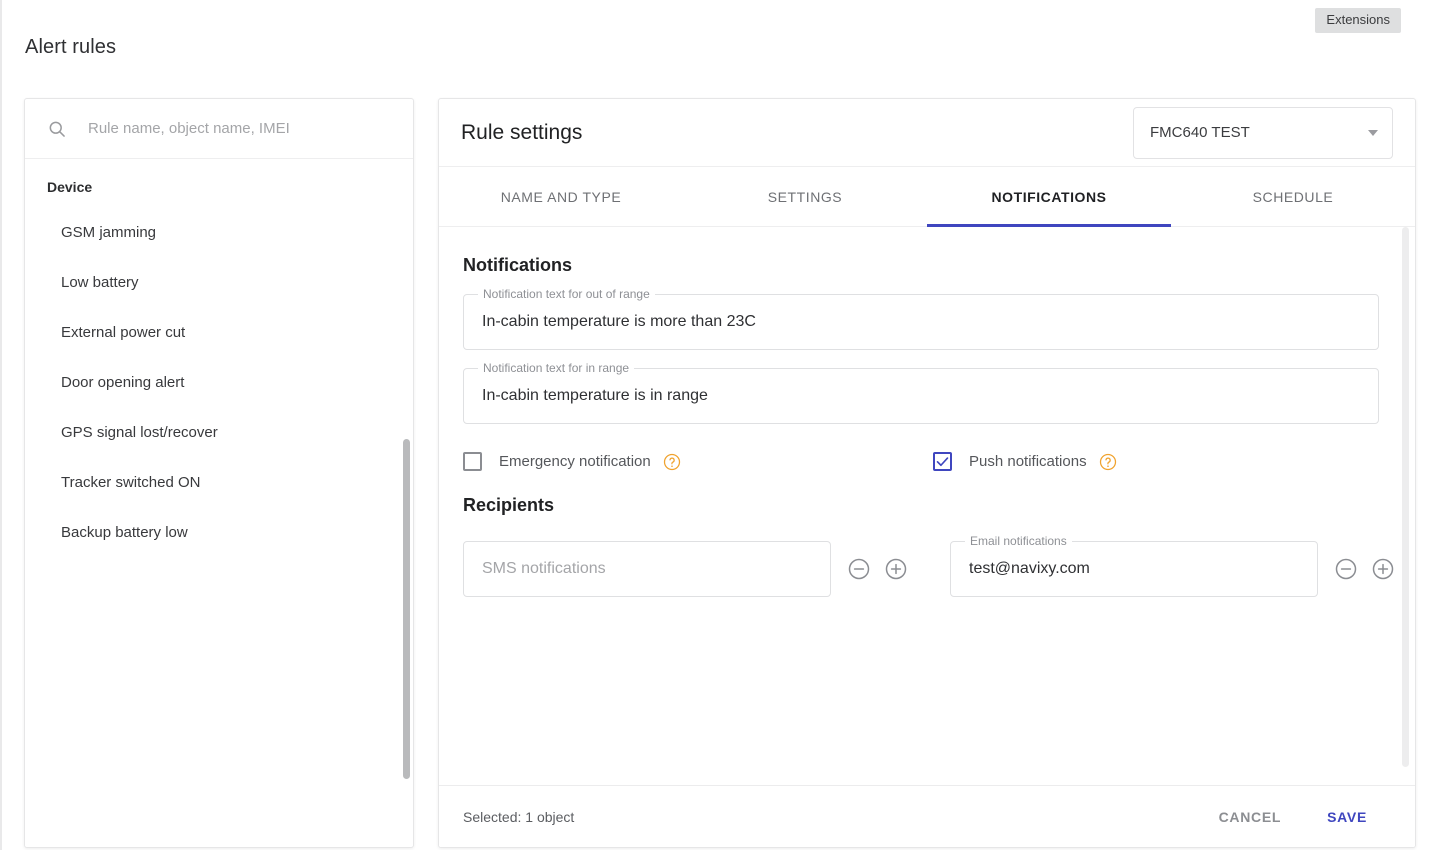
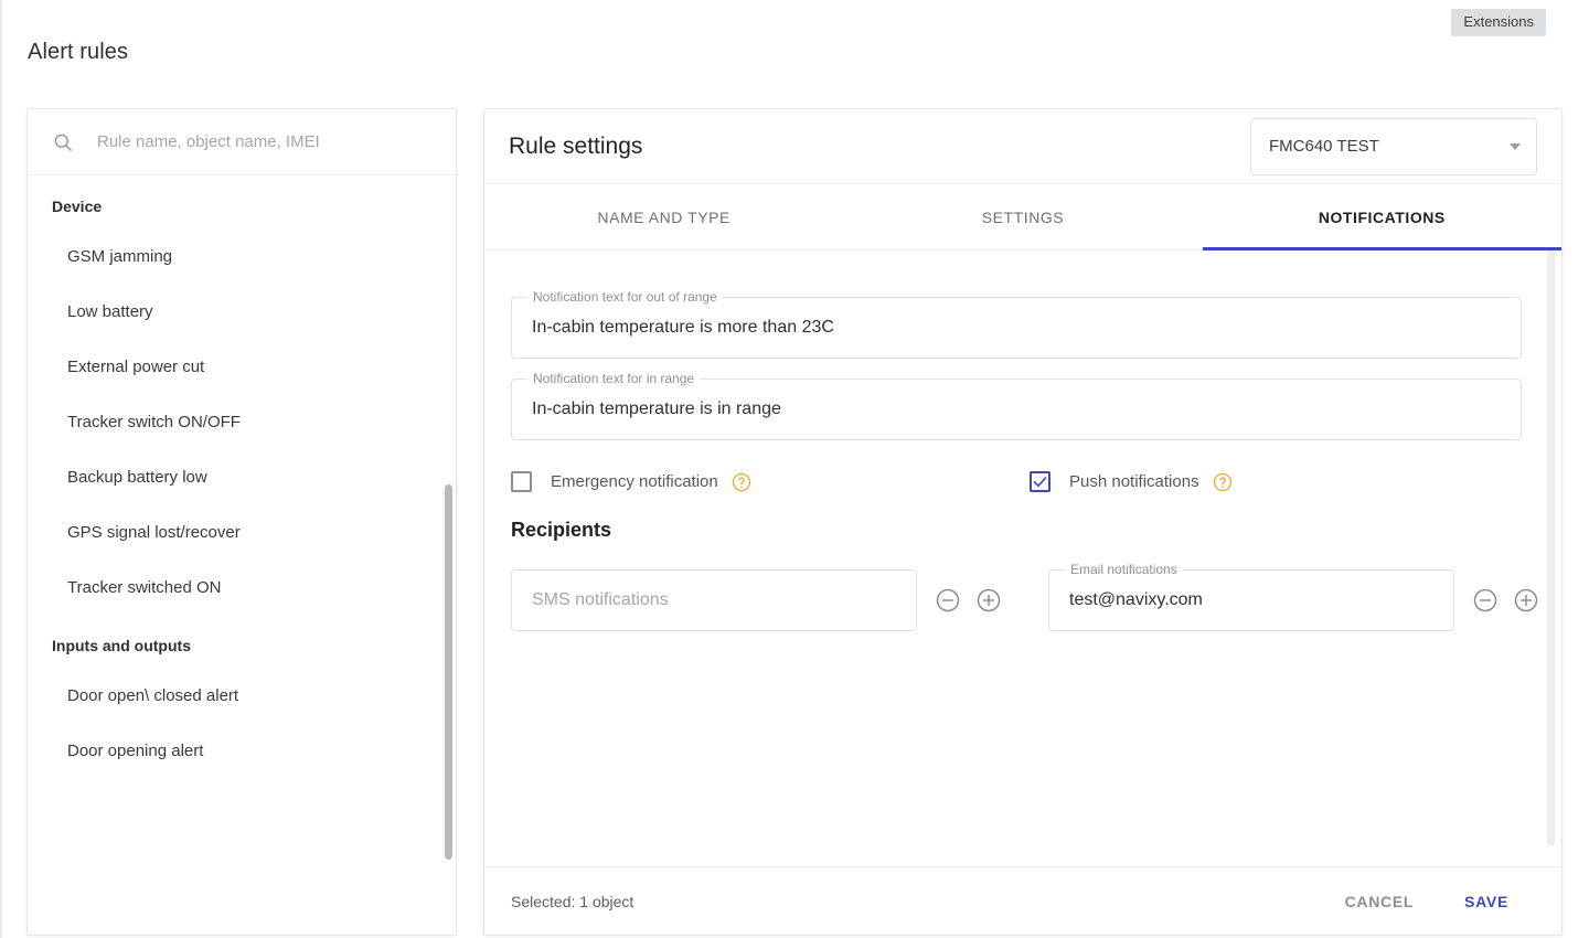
  Extensions
  Alert rules
  Rule name, object name, IMEI
  Device
  GSM jamming
  Low battery
  External power cut
+ Tracker switch ON/OFF
- Door opening alert
+ Backup battery low
  GPS signal lost/recover
  Tracker switched ON
+ Inputs and outputs
+ Door open\ closed alert
- Backup battery low
+ Door opening alert
  Rule settings
  FMC640 TEST
  NAME AND TYPE
  SETTINGS
  NOTIFICATIONS
- SCHEDULE
- Notifications
  Notification text for out of range
  In-cabin temperature is more than 23C
  Notification text for in range
  In-cabin temperature is in range
  Emergency notification
  Push notifications
  Recipients
  SMS notifications
  Email notifications
  test@navixy.com
  Selected: 1 object
  CANCEL
  SAVE
